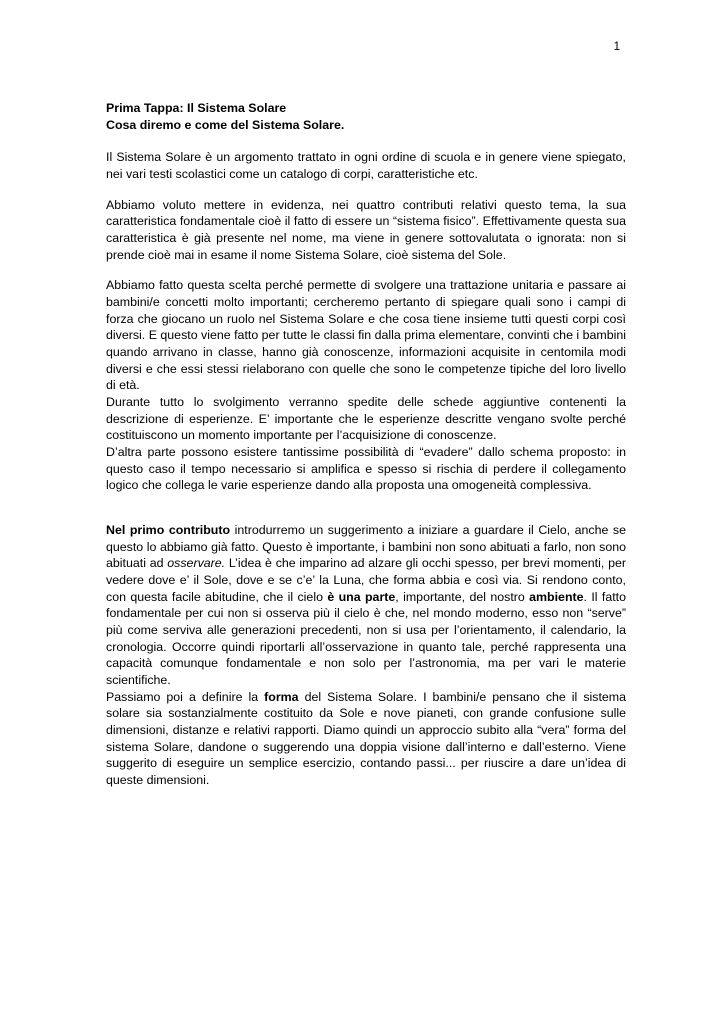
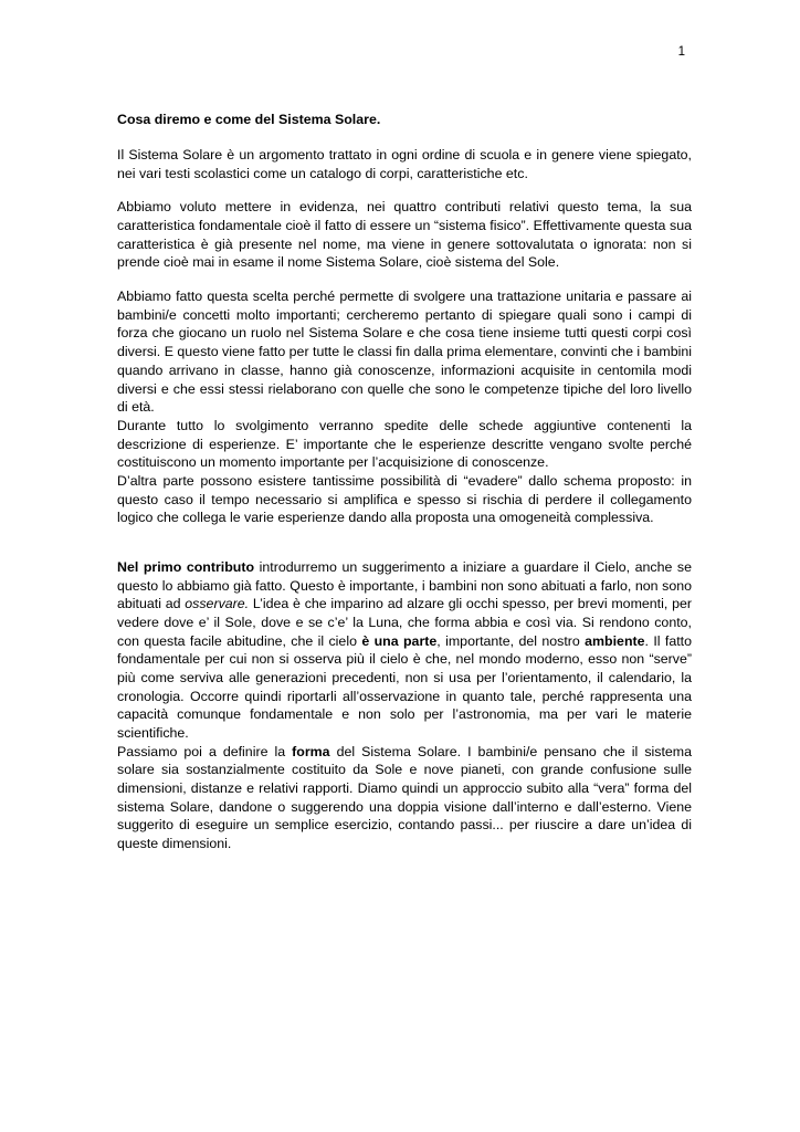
  1
- Prima Tappa: Il Sistema Solare
  Cosa diremo e come del Sistema Solare.
  Il Sistema Solare è un argomento trattato in ogni ordine di scuola e in genere viene spiegato, nei vari testi scolastici come un catalogo di corpi, caratteristiche etc.
  Abbiamo voluto mettere in evidenza, nei quattro contributi relativi questo tema, la sua caratteristica fondamentale cioè il fatto di essere un “sistema fisico”. Effettivamente questa sua caratteristica è già presente nel nome, ma viene in genere sottovalutata o ignorata: non si prende cioè mai in esame il nome Sistema Solare, cioè sistema del Sole.
  Abbiamo fatto questa scelta perché permette di svolgere una trattazione unitaria e passare ai bambini/e concetti molto importanti; cercheremo pertanto di spiegare quali sono i campi di forza che giocano un ruolo nel Sistema Solare e che cosa tiene insieme tutti questi corpi così diversi. E questo viene fatto per tutte le classi fin dalla prima elementare, convinti che i bambini quando arrivano in classe, hanno già conoscenze, informazioni acquisite in centomila modi diversi e che essi stessi rielaborano con quelle che sono le competenze tipiche del loro livello di età.
  Durante tutto lo svolgimento verranno spedite delle schede aggiuntive contenenti la descrizione di esperienze. E’ importante che le esperienze descritte vengano svolte perché costituiscono un momento importante per l’acquisizione di conoscenze.
  D’altra parte possono esistere tantissime possibilità di “evadere” dallo schema proposto: in questo caso il tempo necessario si amplifica e spesso si rischia di perdere il collegamento logico che collega le varie esperienze dando alla proposta una omogeneità complessiva.
  Nel primo contributo introdurremo un suggerimento a iniziare a guardare il Cielo, anche se questo lo abbiamo già fatto. Questo è importante, i bambini non sono abituati a farlo, non sono abituati ad osservare. L’idea è che imparino ad alzare gli occhi spesso, per brevi momenti, per vedere dove e’ il Sole, dove e se c’e’ la Luna, che forma abbia e così via. Si rendono conto, con questa facile abitudine, che il cielo è una parte, importante, del nostro ambiente. Il fatto fondamentale per cui non si osserva più il cielo è che, nel mondo moderno, esso non “serve” più come serviva alle generazioni precedenti, non si usa per l’orientamento, il calendario, la cronologia. Occorre quindi riportarli all’osservazione in quanto tale, perché rappresenta una capacità comunque fondamentale e non solo per l’astronomia, ma per vari le materie scientifiche.
  Passiamo poi a definire la forma del Sistema Solare. I bambini/e pensano che il sistema solare sia sostanzialmente costituito da Sole e nove pianeti, con grande confusione sulle dimensioni, distanze e relativi rapporti. Diamo quindi un approccio subito alla “vera” forma del sistema Solare, dandone o suggerendo una doppia visione dall’interno e dall’esterno. Viene suggerito di eseguire un semplice esercizio, contando passi... per riuscire a dare un’idea di queste dimensioni.
